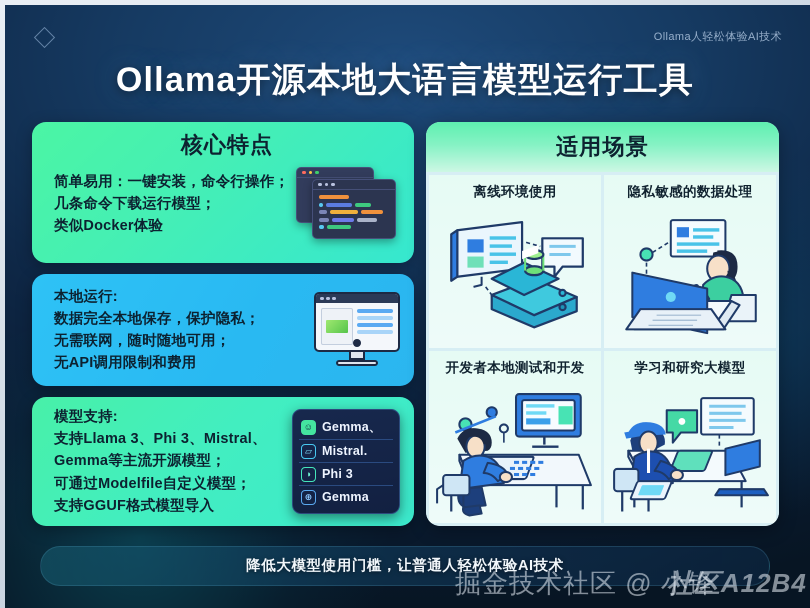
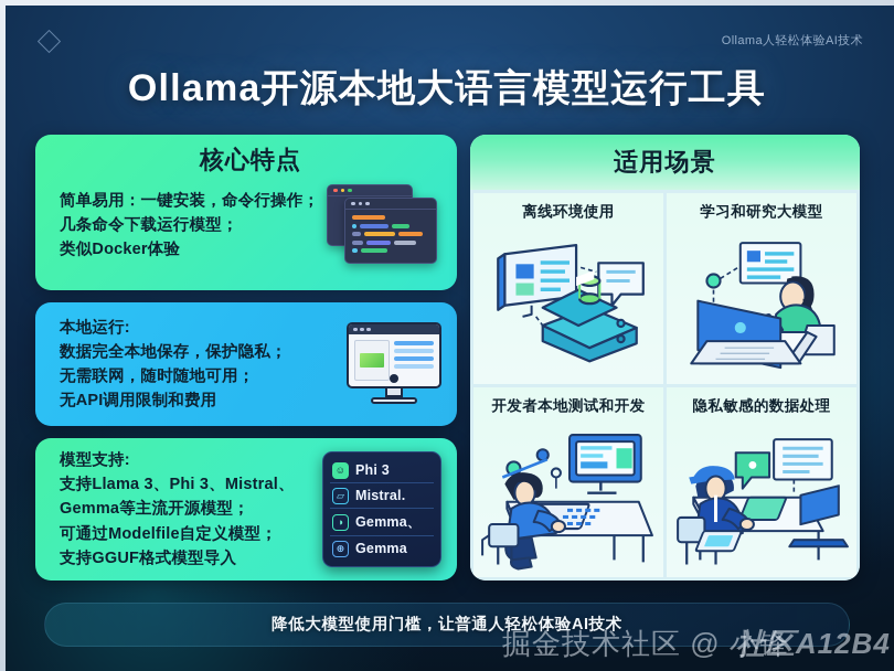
  Ollama人轻松体验AI技术
  Ollama开源本地大语言模型运行工具
  核心特点
  简单易用：一键安装，命令行操作；
  几条命令下载运行模型；
  类似Docker体验
  本地运行:
  数据完全本地保存，保护隐私；
  无需联网，随时随地可用；
  无API调用限制和费用
  模型支持:
  支持Llama 3、Phi 3、Mistral、
  Gemma等主流开源模型；
  可通过Modelfile自定义模型；
  支持GGUF格式模型导入
  ☺
- Gemma、
+ Phi 3
  ▱
  Mistral.
  ◑
- Phi 3
+ Gemma、
  ⊕
  Gemma
  适用场景
  离线环境使用
- 隐私敏感的数据处理
+ 学习和研究大模型
  开发者本地测试和开发
- 学习和研究大模型
+ 隐私敏感的数据处理
  降低大模型使用门槛，让普通人轻松体验AI技术
  掘金技术社区 @ 小锋社区A12B4
